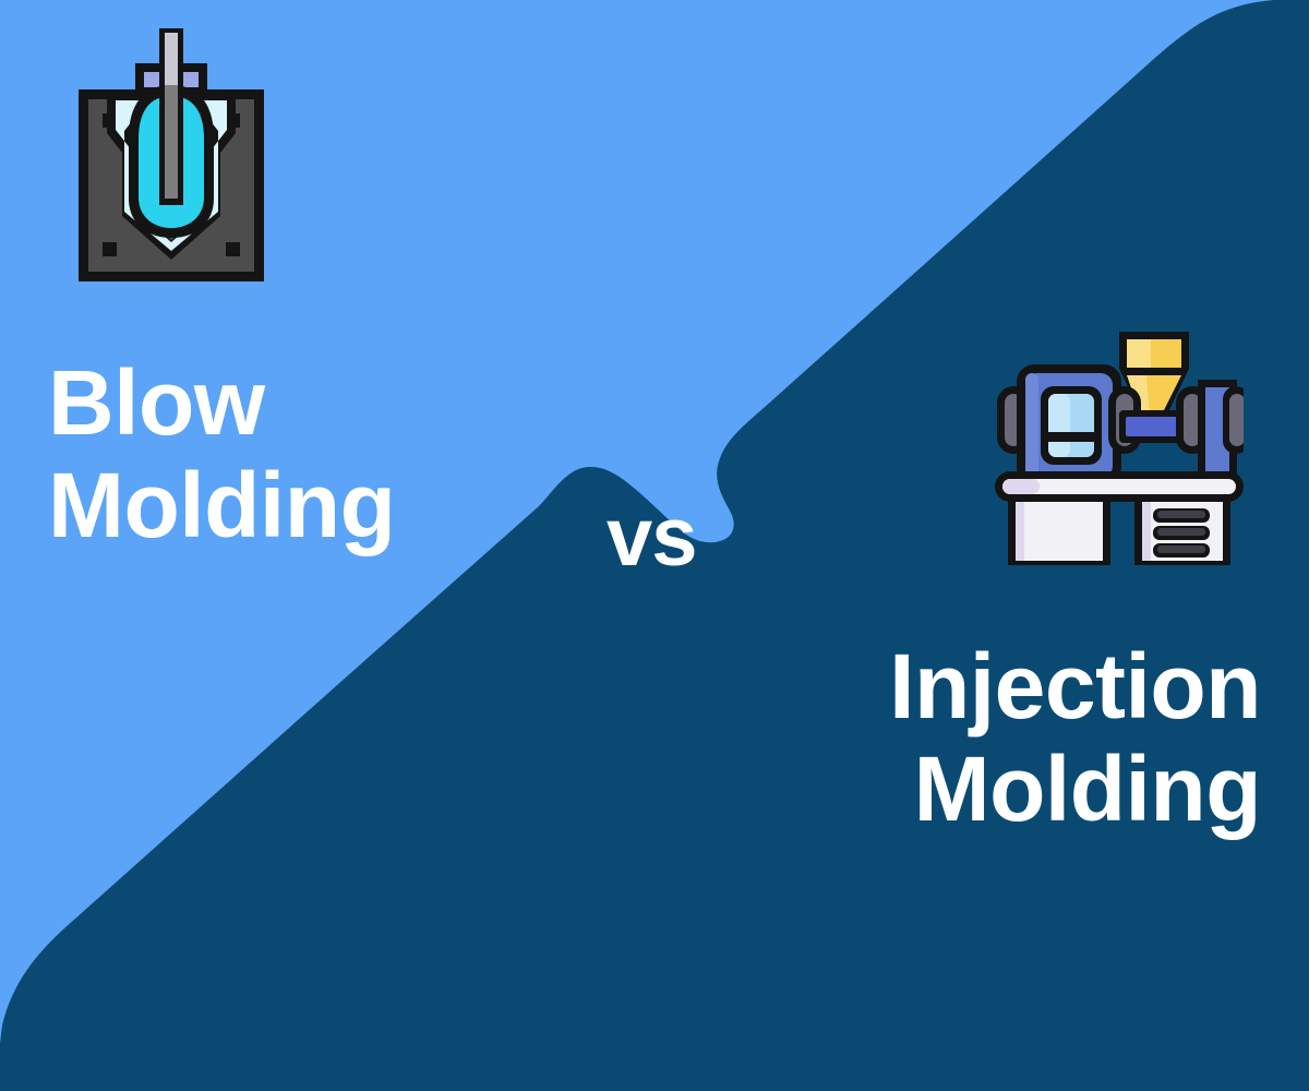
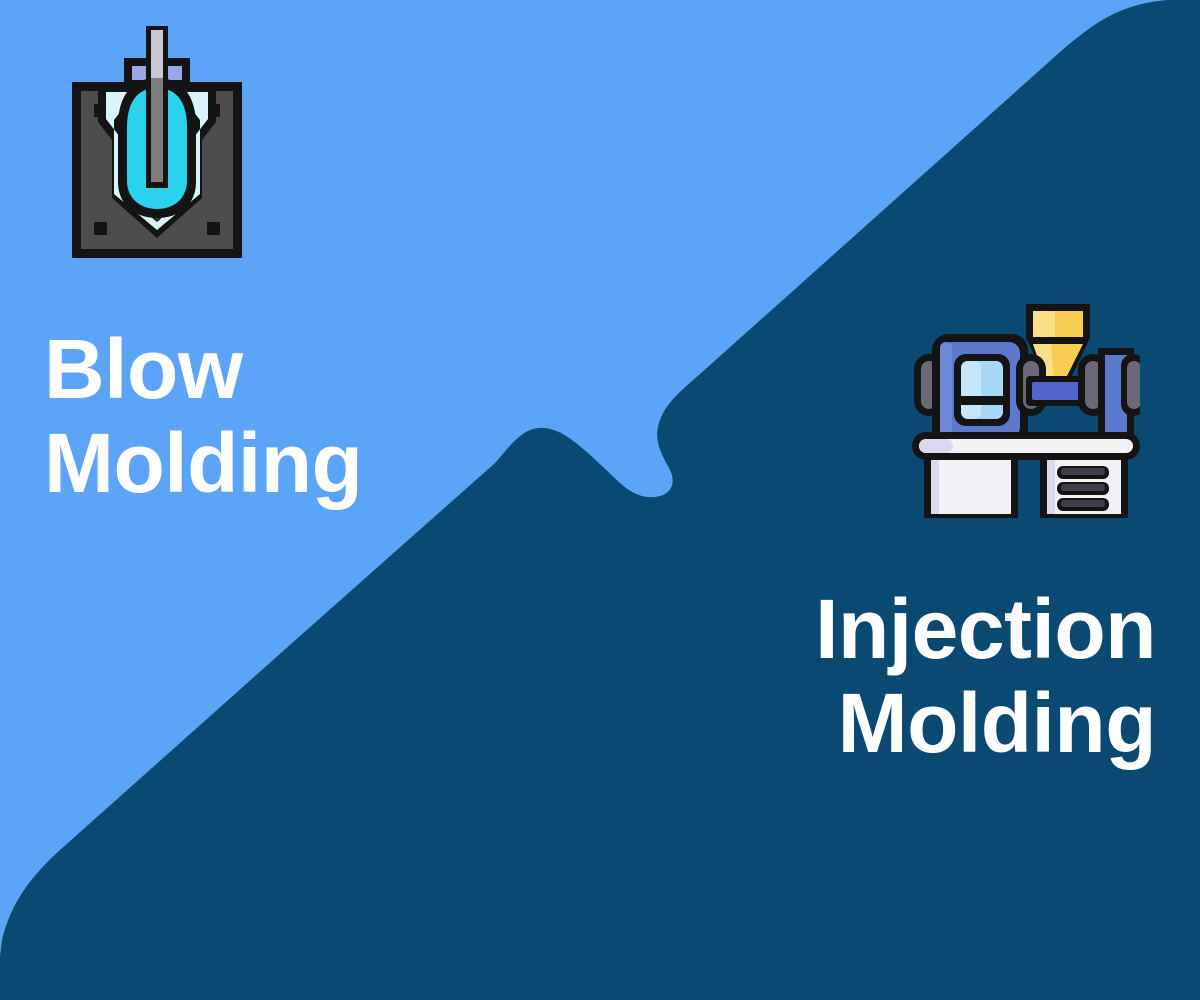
  Blow
  Molding
- vs
  Injection
  Molding
